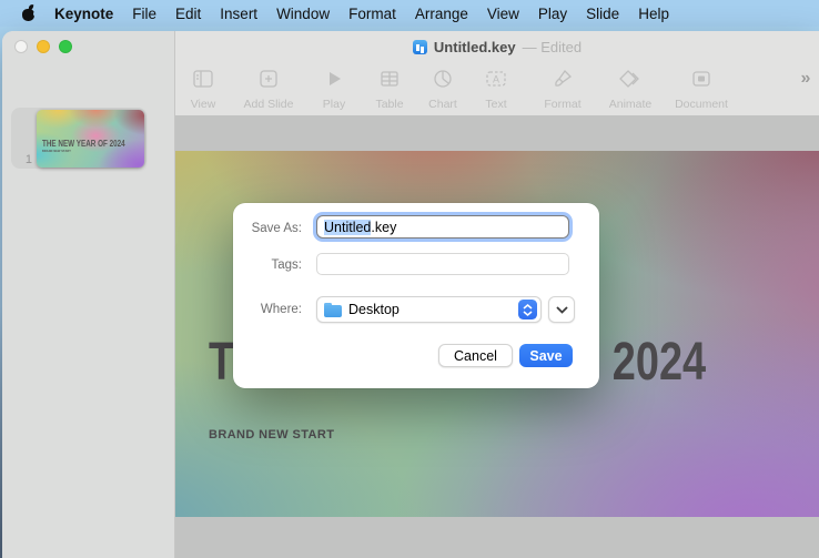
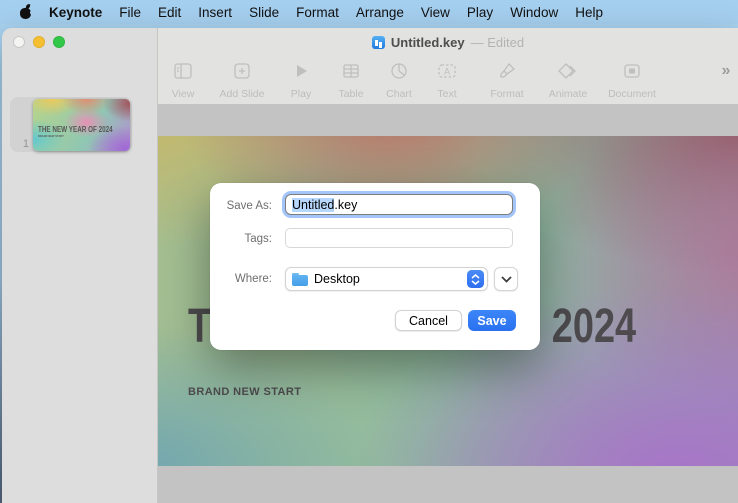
  Keynote
  File
  Edit
  Insert
- Window
+ Slide
  Format
  Arrange
  View
  Play
- Slide
+ Window
  Help
  Untitled.key
  — Edited
  View
  Add Slide
  Play
  Table
  Chart
  A
  Text
  Format
  Animate
  Document
  »
  1
  THE NEW YEAR OF 2024
  BRAND NEW START
  Save As:
  Untitled
  .key
  Tags:
  Where:
  Desktop
  Cancel
  Save
